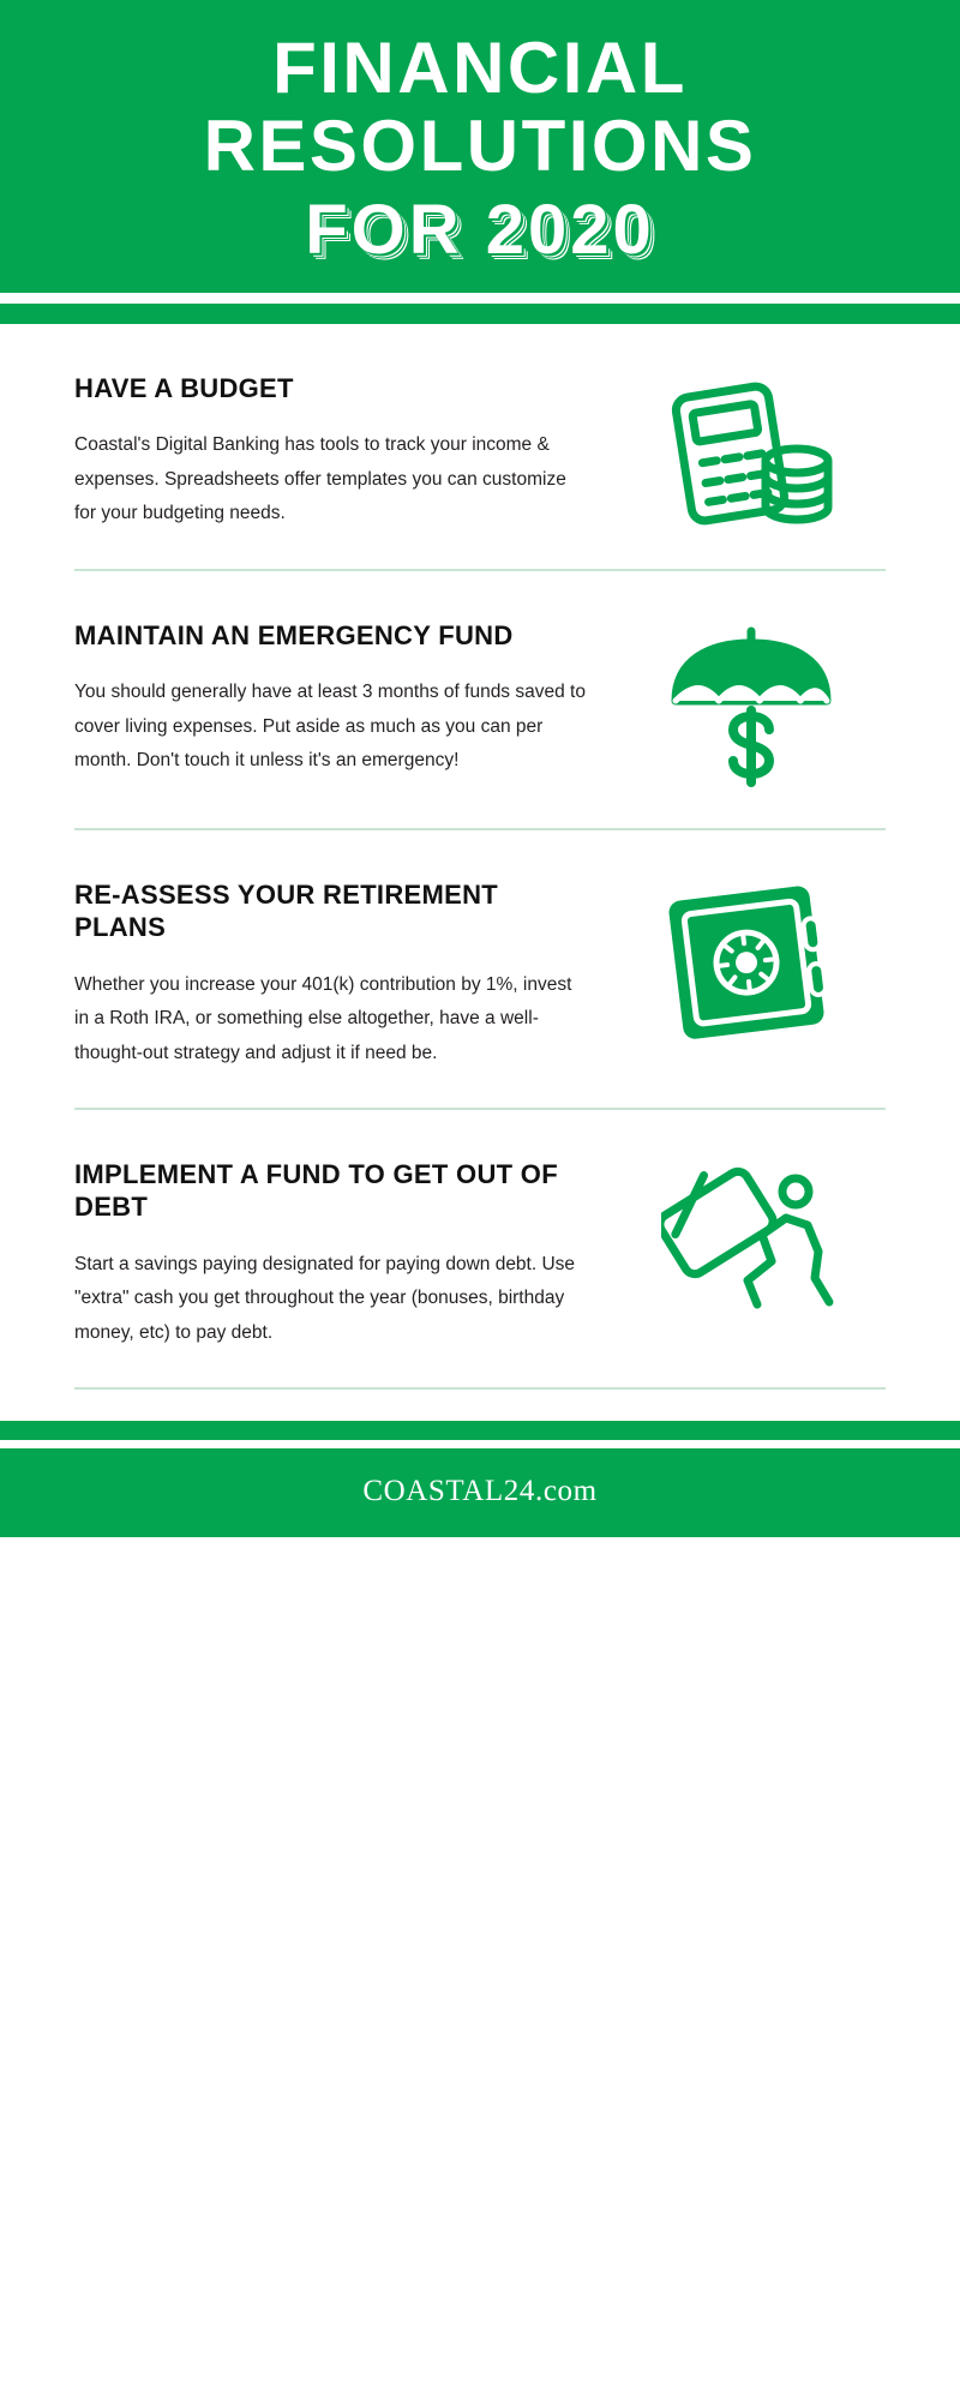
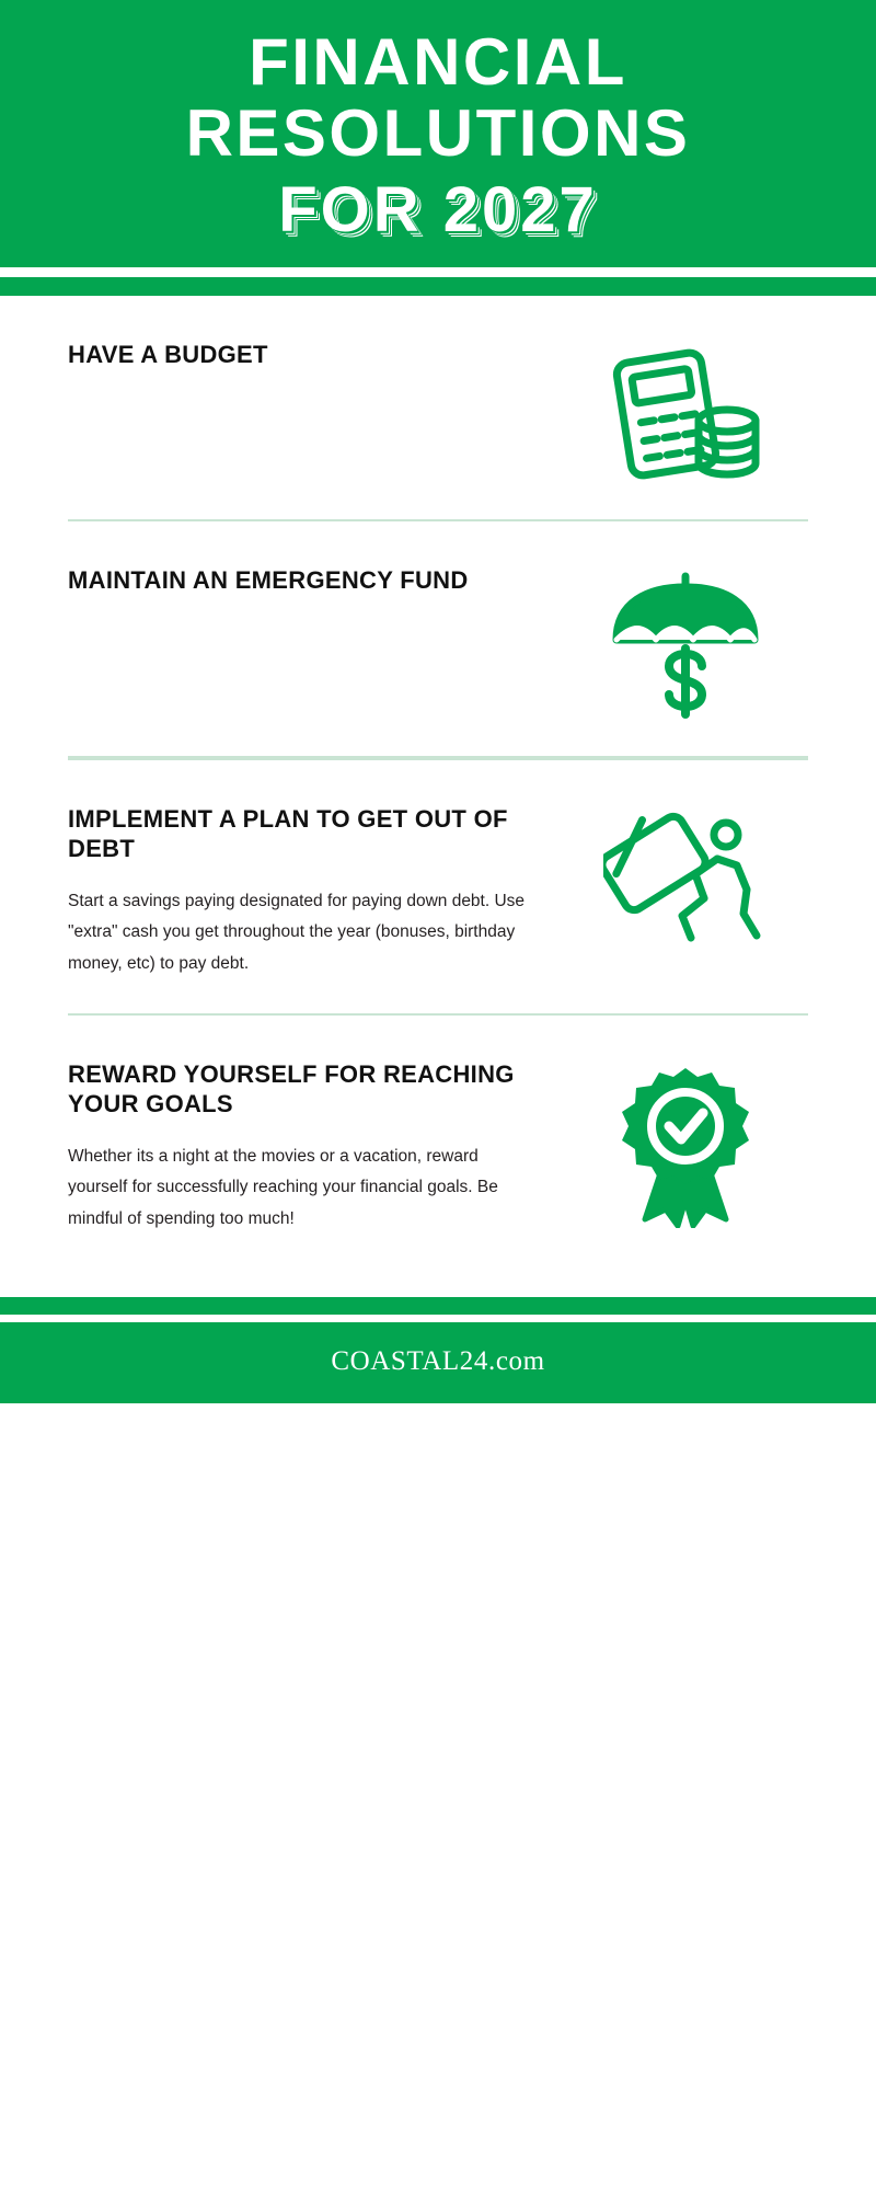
  FINANCIAL
  RESOLUTIONS
- FOR 2020
+ FOR 2027
  HAVE A BUDGET
- Coastal's Digital Banking has tools to track your income & expenses. Spreadsheets offer templates you can customize for your budgeting needs.
  MAINTAIN AN EMERGENCY FUND
- You should generally have at least 3 months of funds saved to cover living expenses. Put aside as much as you can per month. Don't touch it unless it's an emergency!
- RE-ASSESS YOUR RETIREMENT PLANS
- Whether you increase your 401(k) contribution by 1%, invest in a Roth IRA, or something else altogether, have a well-thought-out strategy and adjust it if need be.
- IMPLEMENT A FUND TO GET OUT OF DEBT
+ IMPLEMENT A PLAN TO GET OUT OF DEBT
  Start a savings paying designated for paying down debt. Use "extra" cash you get throughout the year (bonuses, birthday money, etc) to pay debt.
+ REWARD YOURSELF FOR REACHING YOUR GOALS
+ Whether its a night at the movies or a vacation, reward yourself for successfully reaching your financial goals. Be mindful of spending too much!
  COASTAL24.com
